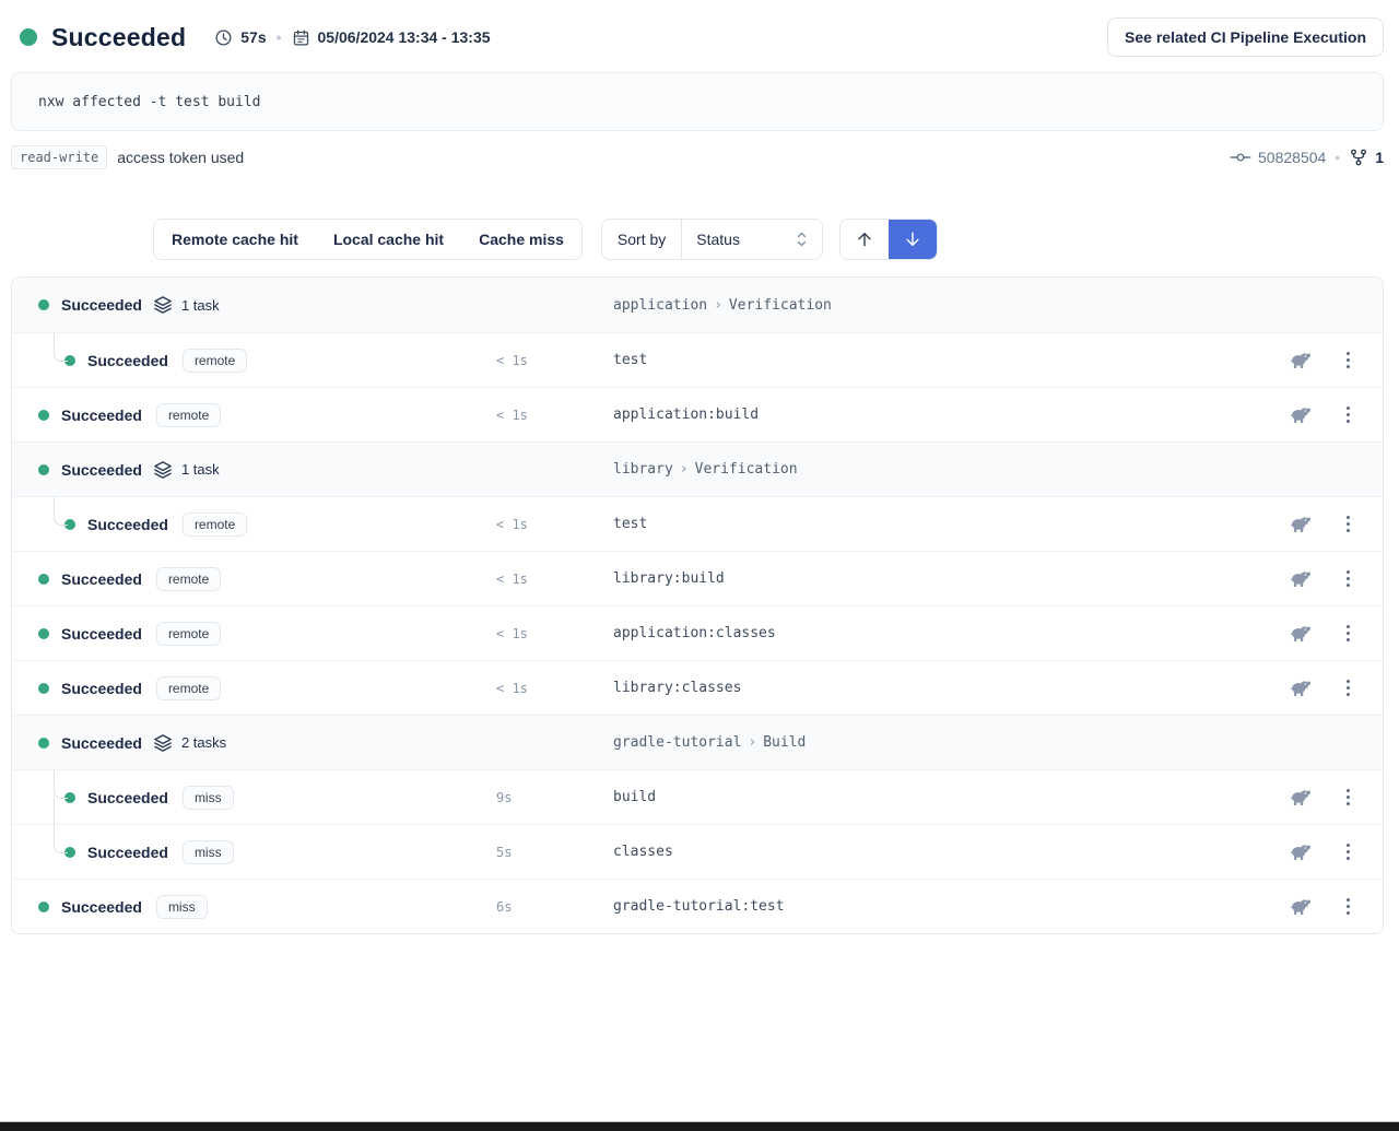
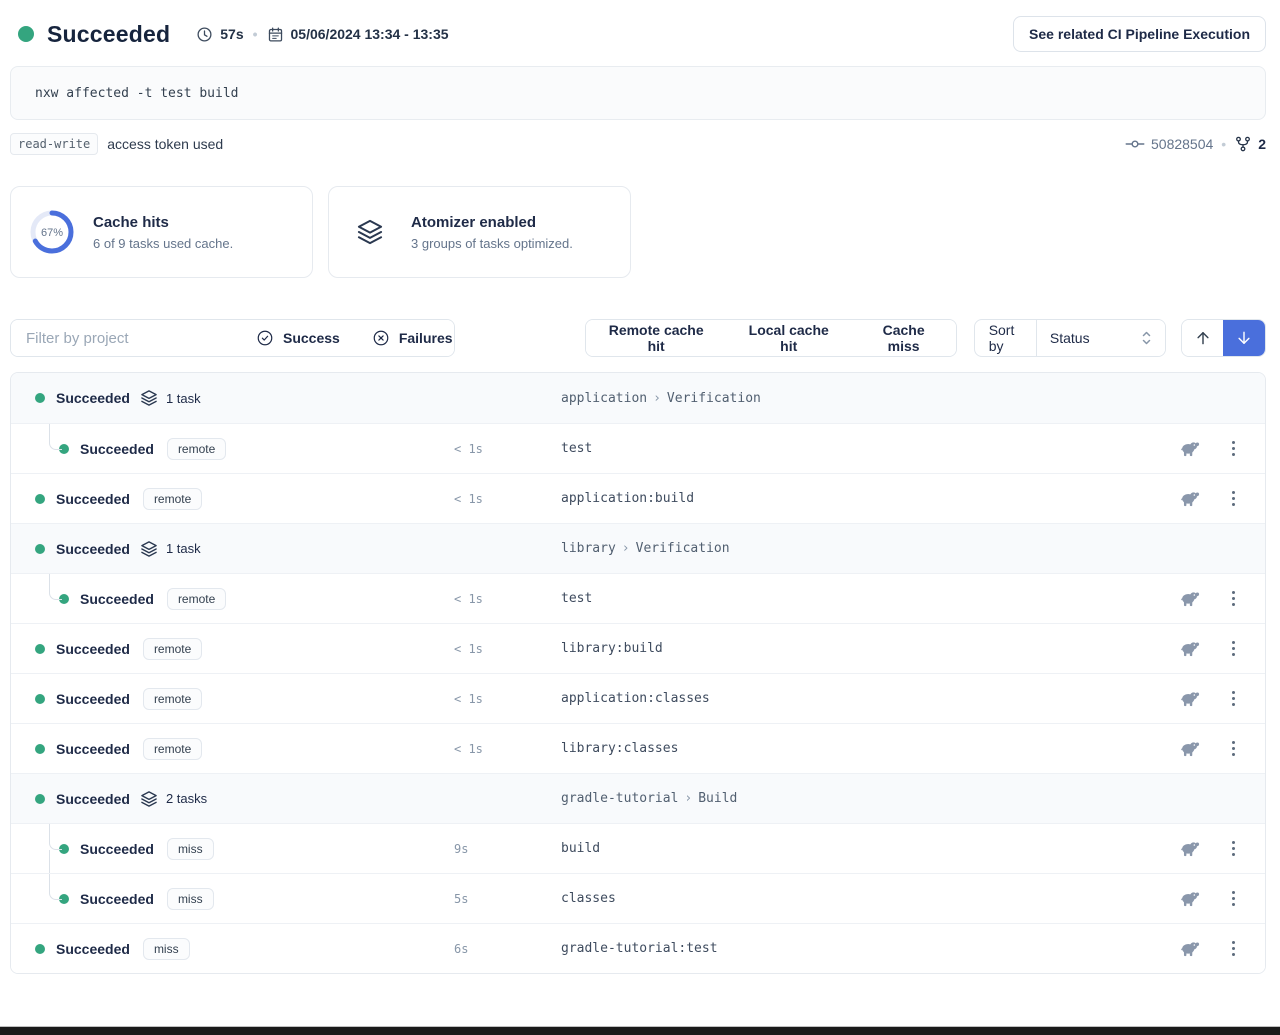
  Succeeded
  57s
  •
  05/06/2024 13:34 - 13:35
  See related CI Pipeline Execution
  nxw affected -t test build
  read-write
  access token used
  50828504
  •
- 1
+ 2
+ 67%
+ Cache hits
+ 6 of 9 tasks used cache.
+ Atomizer enabled
+ 3 groups of tasks optimized.
+ Filter by project
+ Success
+ Failures
  Remote cache hit
  Local cache hit
  Cache miss
  Sort by
  Status
  Succeeded
  1 task
  application › Verification
  Succeeded
  remote
  < 1s
  test
  Succeeded
  remote
  < 1s
  application:build
  Succeeded
  1 task
  library › Verification
  Succeeded
  remote
  < 1s
  test
  Succeeded
  remote
  < 1s
  library:build
  Succeeded
  remote
  < 1s
  application:classes
  Succeeded
  remote
  < 1s
  library:classes
  Succeeded
  2 tasks
  gradle-tutorial › Build
  Succeeded
  miss
  9s
  build
  Succeeded
  miss
  5s
  classes
  Succeeded
  miss
  6s
  gradle-tutorial:test
